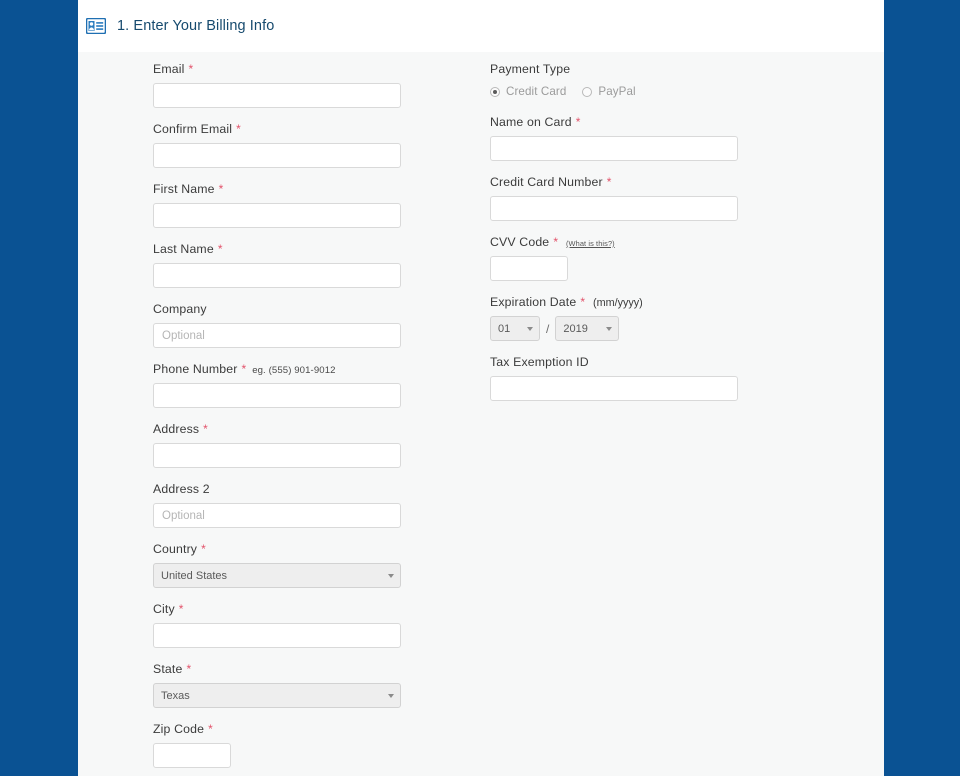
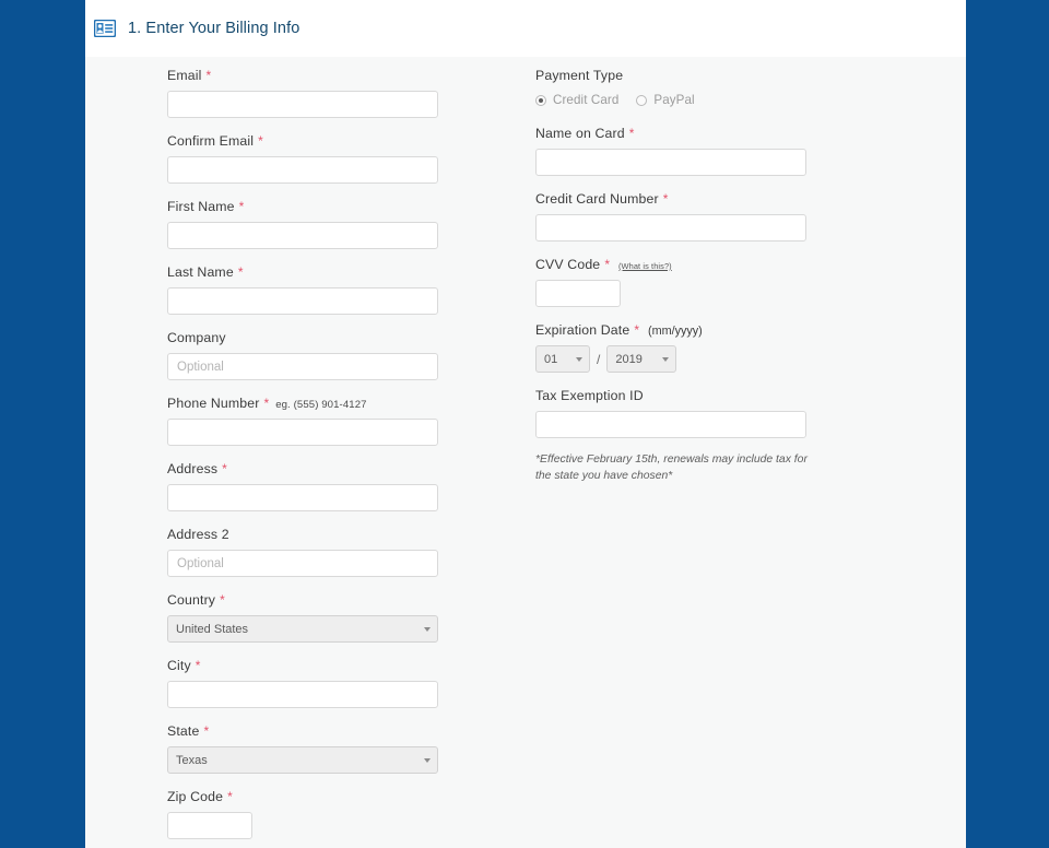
  1. Enter Your Billing Info
  Email
  *
  Confirm Email
  *
  First Name
  *
  Last Name
  *
  Company
  Optional
  Phone Number
  *
- eg. (555) 901-9012
+ eg. (555) 901-4127
  Address
  *
  Address 2
  Optional
  Country
  *
  United States
  City
  *
  State
  *
  Texas
  Zip Code
  *
  Payment Type
  Credit Card
  PayPal
  Name on Card
  *
  Credit Card Number
  *
  CVV Code
  *
  (What is this?)
  Expiration Date
  *
  (mm/yyyy)
  01
  /
  2019
  Tax Exemption ID
+ *Effective February 15th, renewals may include tax for the state you have chosen*
